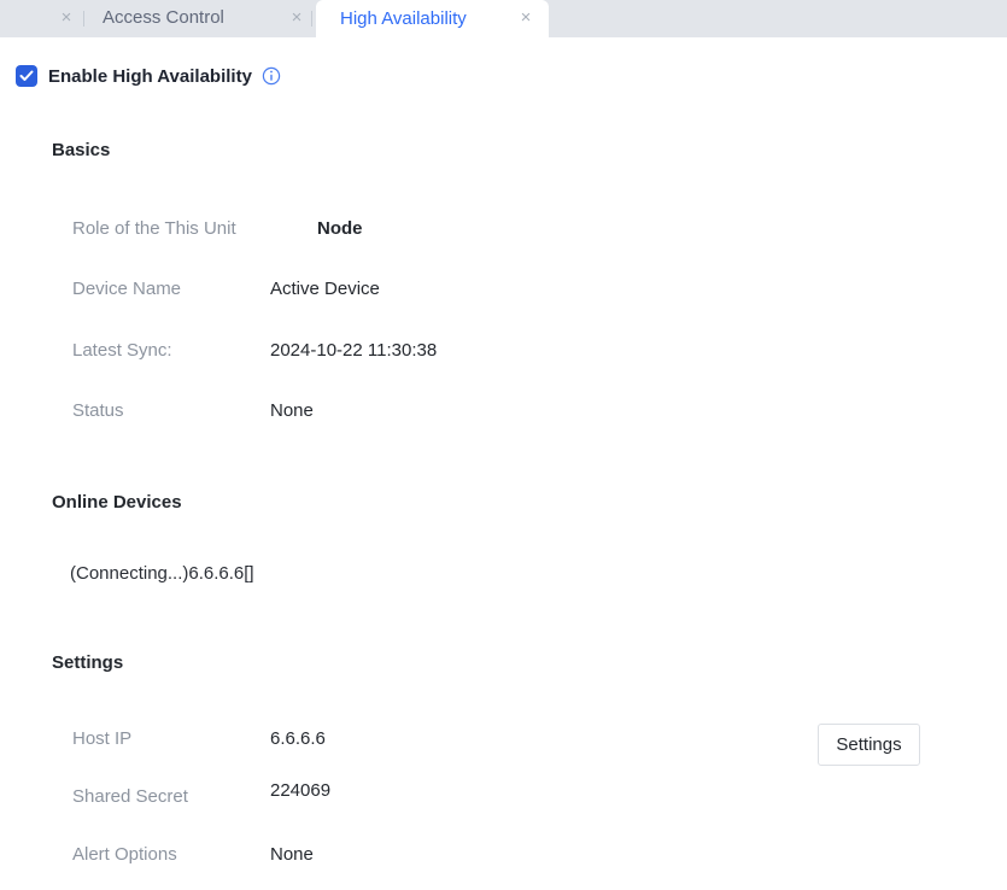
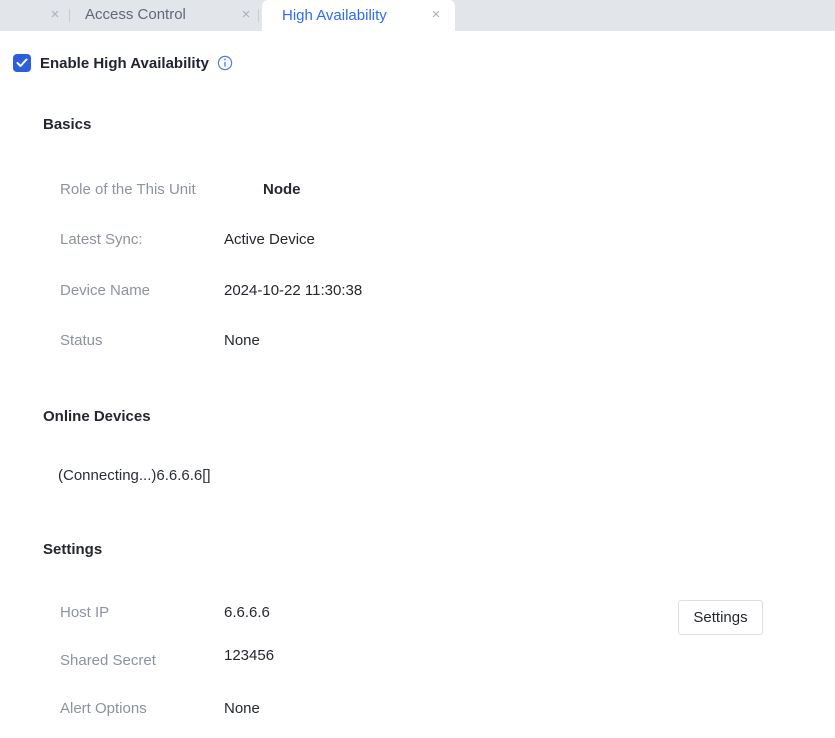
  ×
  Access Control
  ×
  High Availability
  ×
  Enable High Availability
  Basics
  Role of the This Unit
  Node
- Device Name
+ Latest Sync:
  Active Device
- Latest Sync:
+ Device Name
  2024-10-22 11:30:38
  Status
  None
  Online Devices
  (Connecting...)6.6.6.6[]
  Settings
  Host IP
  6.6.6.6
  Settings
  Shared Secret
- 224069
+ 123456
  Alert Options
  None
